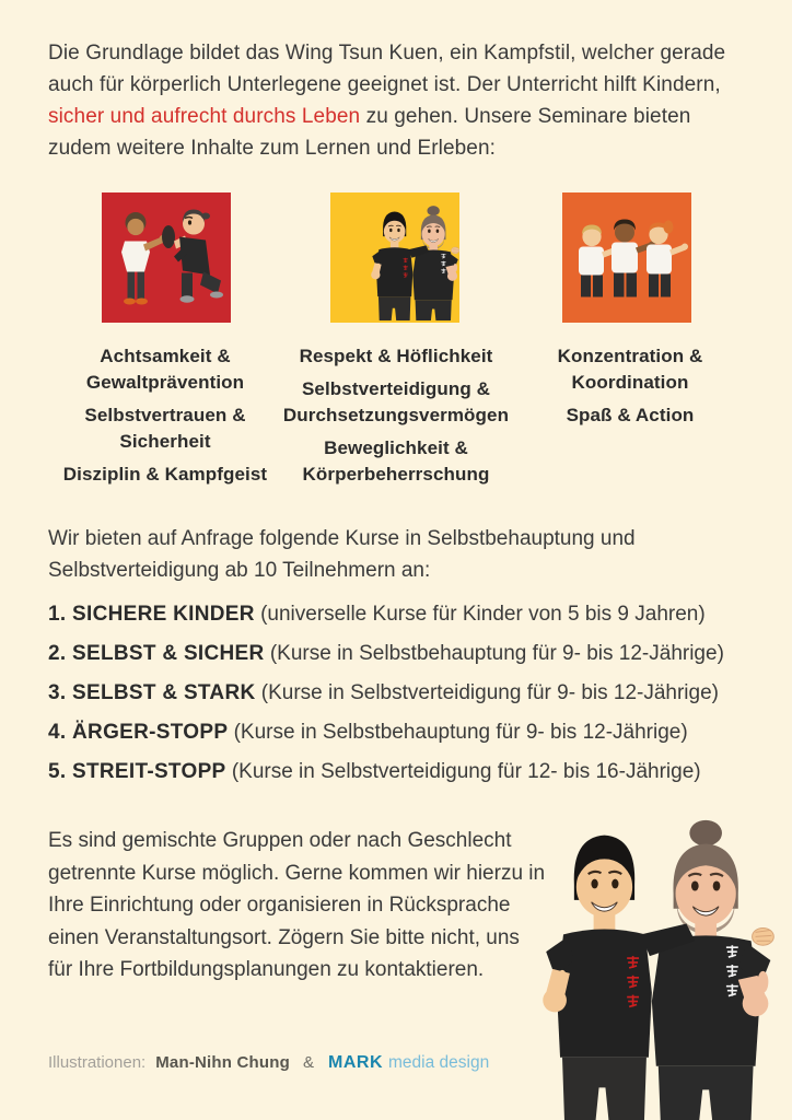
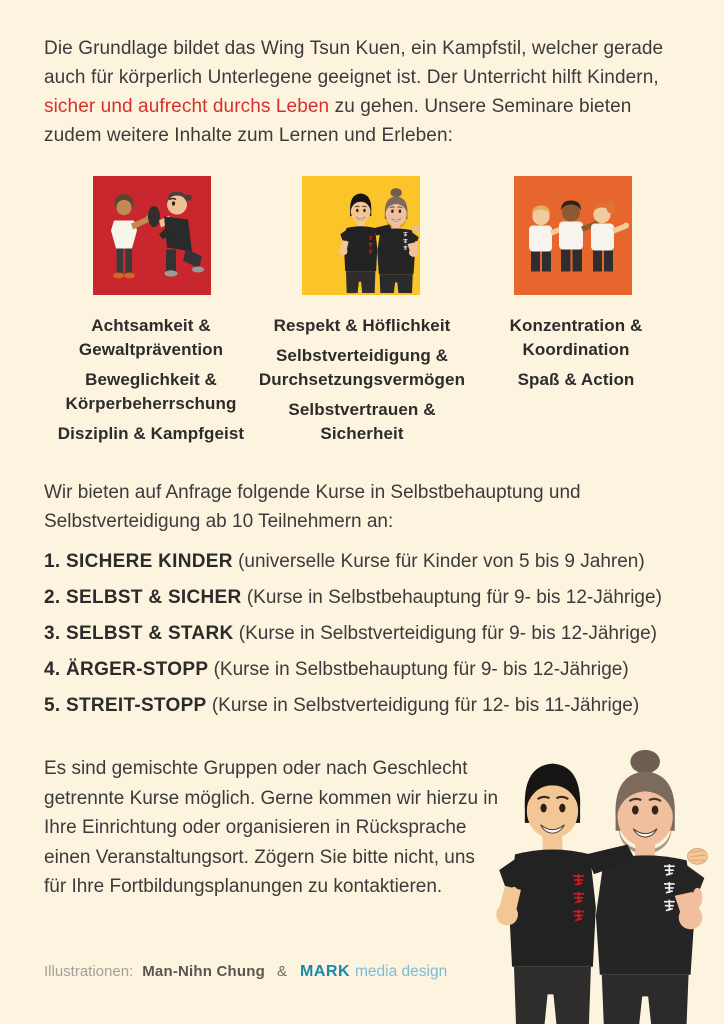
  Die Grundlage bildet das Wing Tsun Kuen, ein Kampfstil, welcher gerade auch für körperlich Unterlegene geeignet ist. Der Unterricht hilft Kindern, sicher und aufrecht durchs Leben zu gehen. Unsere Seminare bieten zudem weitere Inhalte zum Lernen und Erleben:
  Achtsamkeit & Gewaltprävention
- Selbstvertrauen & Sicherheit
+ Beweglichkeit & Körperbeherrschung
  Disziplin & Kampfgeist
  Respekt & Höflichkeit
  Selbstverteidigung & Durchsetzungsvermögen
- Beweglichkeit & Körperbeherrschung
+ Selbstvertrauen & Sicherheit
  Konzentration & Koordination
  Spaß & Action
  Wir bieten auf Anfrage folgende Kurse in Selbstbehauptung und Selbstverteidigung ab 10 Teilnehmern an:
  1. SICHERE KINDER (universelle Kurse für Kinder von 5 bis 9 Jahren)
  2. SELBST & SICHER (Kurse in Selbstbehauptung für 9- bis 12-Jährige)
  3. SELBST & STARK (Kurse in Selbstverteidigung für 9- bis 12-Jährige)
  4. ÄRGER-STOPP (Kurse in Selbstbehauptung für 9- bis 12-Jährige)
- 5. STREIT-STOPP (Kurse in Selbstverteidigung für 12- bis 16-Jährige)
+ 5. STREIT-STOPP (Kurse in Selbstverteidigung für 12- bis 11-Jährige)
  Es sind gemischte Gruppen oder nach Geschlecht getrennte Kurse möglich. Gerne kommen wir hierzu in Ihre Einrichtung oder organisieren in Rücksprache einen Veranstaltungsort. Zögern Sie bitte nicht, uns für Ihre Fortbildungsplanungen zu kontaktieren.
  Illustrationen:
  Man-Nihn Chung
  &
  MARK
  media design
